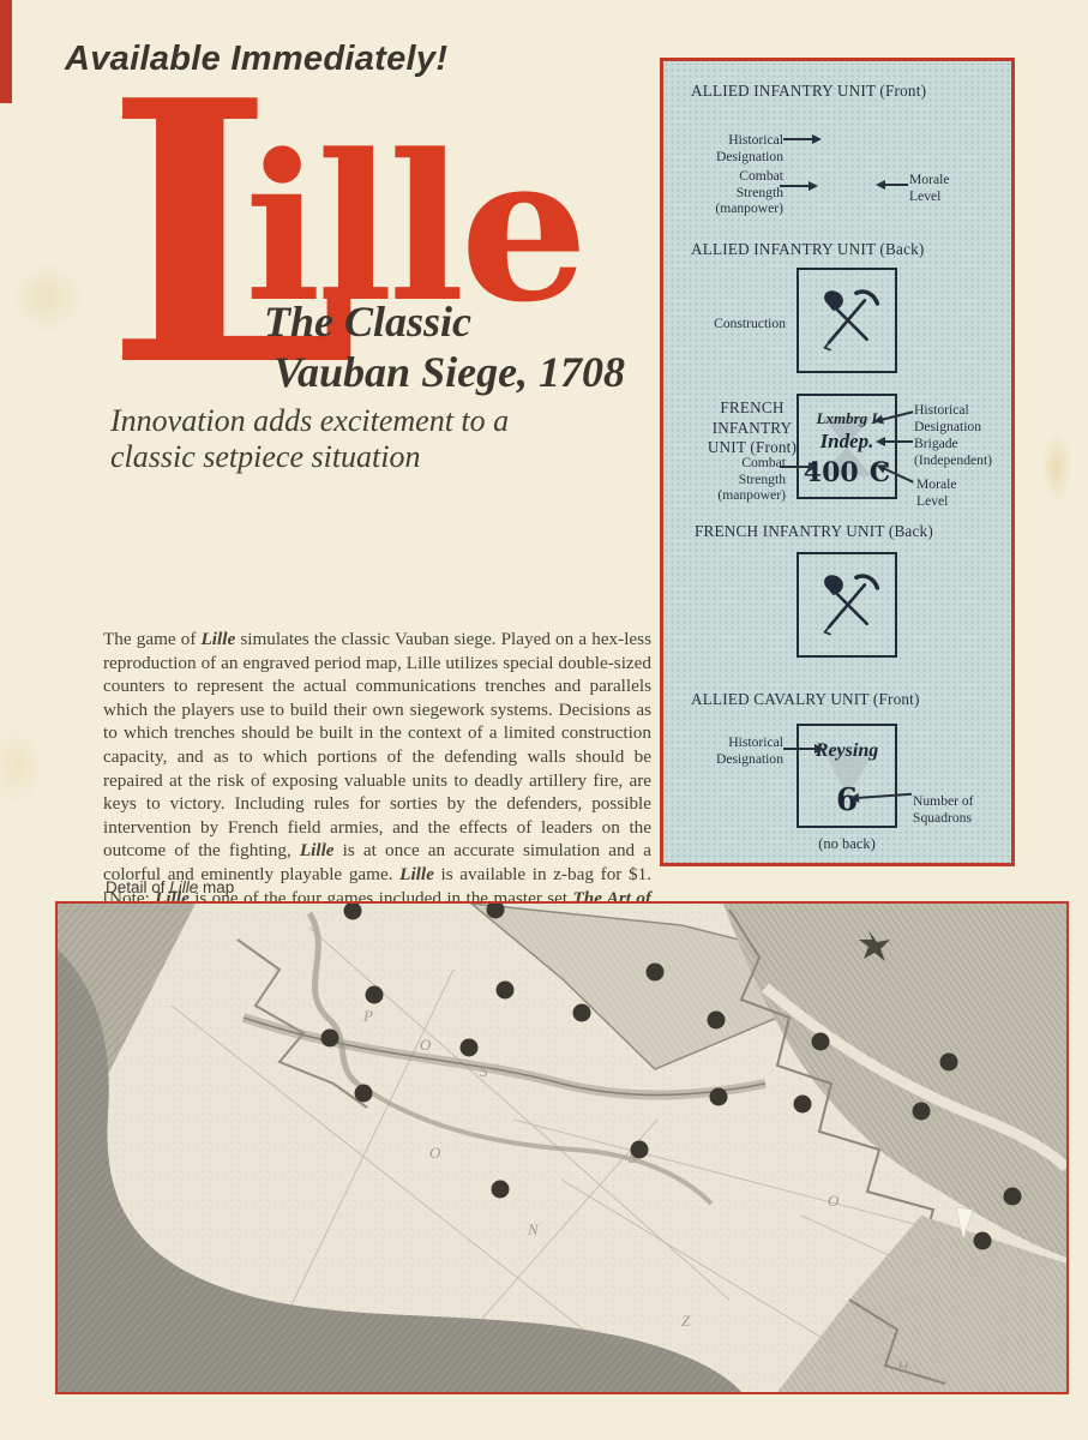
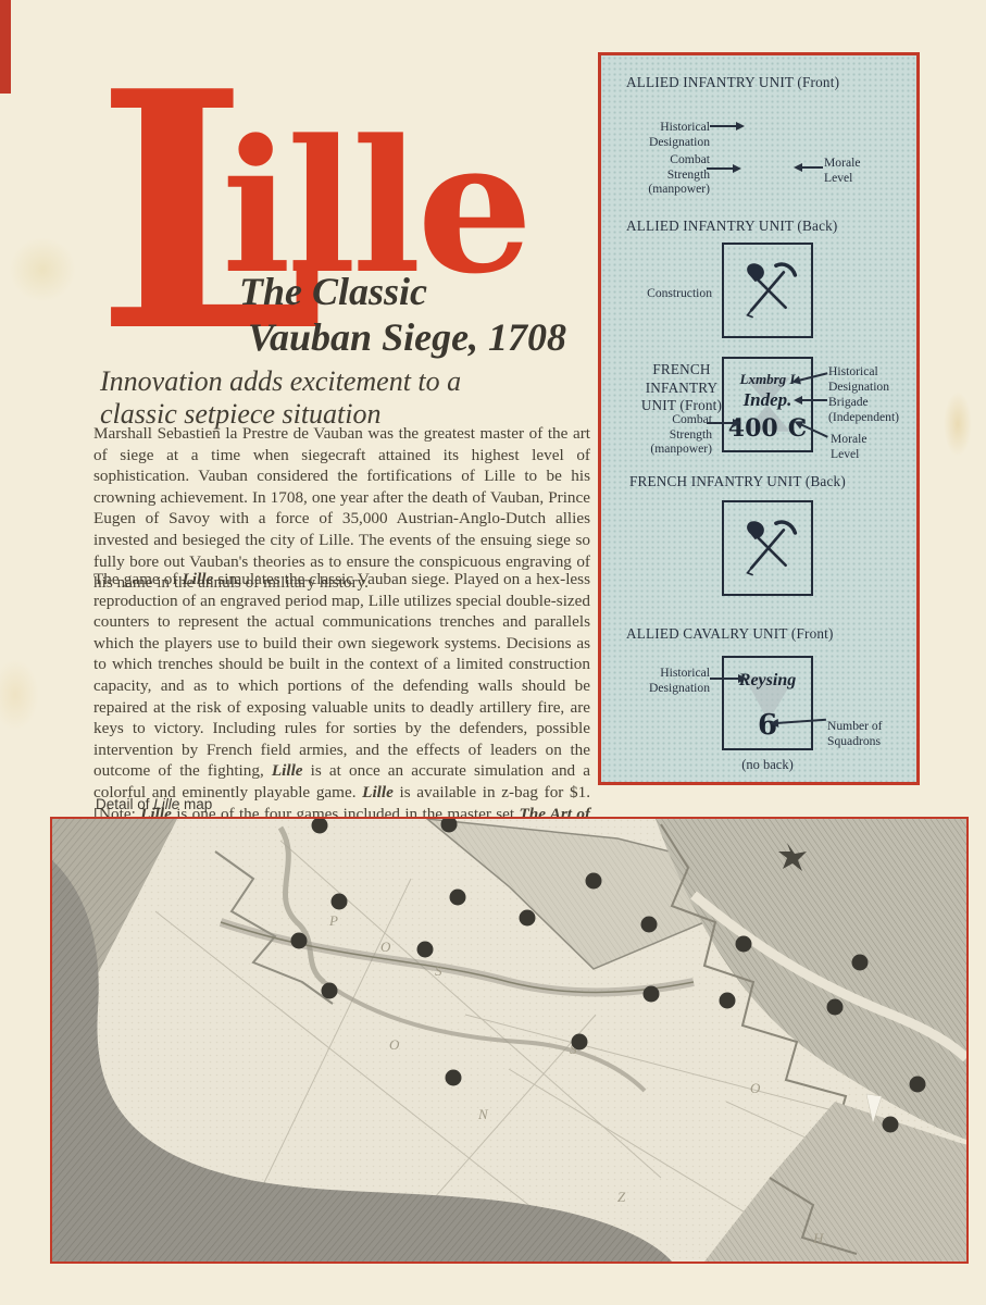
- Available Immediately!
  L
  ille
  The Classic
  Vauban Siege, 1708
  Innovation adds excitement to a
  classic setpiece situation
+ Marshall Sebastien la Prestre de Vauban was the greatest master of the art of siege at a time when siegecraft attained its highest level of sophistication. Vauban considered the fortifications of Lille to be his crowning achievement. In 1708, one year after the death of Vauban, Prince Eugen of Savoy with a force of 35,000 Austrian-Anglo-Dutch allies invested and besieged the city of Lille. The events of the ensuing siege so fully bore out Vauban's theories as to ensure the conspicuous engraving of his name in the annuls of military history.
  The game of Lille simulates the classic Vauban siege. Played on a hex-less reproduction of an engraved period map, Lille utilizes special double-sized counters to represent the actual communications trenches and parallels which the players use to build their own siegework systems. Decisions as to which trenches should be built in the context of a limited construction capacity, and as to which portions of the defending walls should be repaired at the risk of exposing valuable units to deadly artillery fire, are keys to victory. Including rules for sorties by the defenders, possible intervention by French field armies, and the effects of leaders on the outcome of the fighting, Lille is at once an accurate simulation and a colorful and eminently playable game. Lille is available in z-bag for $1. [Note: Lille is one of the four games included in the master set The Art of
  ALLIED INFANTRY UNIT (Front)
  Historical
  Designation
  Combat
  Strength
  (manpower)
  Morale
  Level
  ALLIED INFANTRY UNIT (Back)
  Construction
  FRENCH
  INFANTRY
  UNIT (Front)
  Lxmbrg
  Indep.
  400 C
  Historical
  Designation
  Brigade
  (Independent)
  Morale
  Level
  Combat
  Strength
  (manpower)
  FRENCH INFANTRY UNIT (Back)
  ALLIED CAVALRY UNIT (Front)
  eysing
  6
  Historical
  Designation
  Number of
  Squadrons
  (no back)
  Detail of Lille map
  P
  O
  S
  O
  N
  S
  Z
  O
  H
